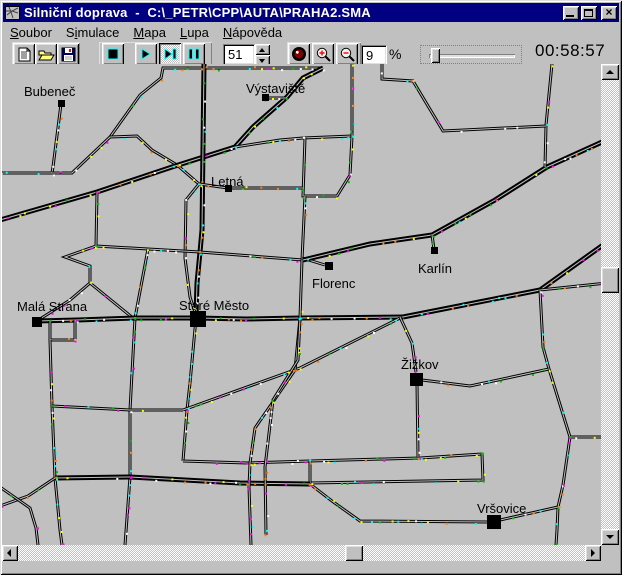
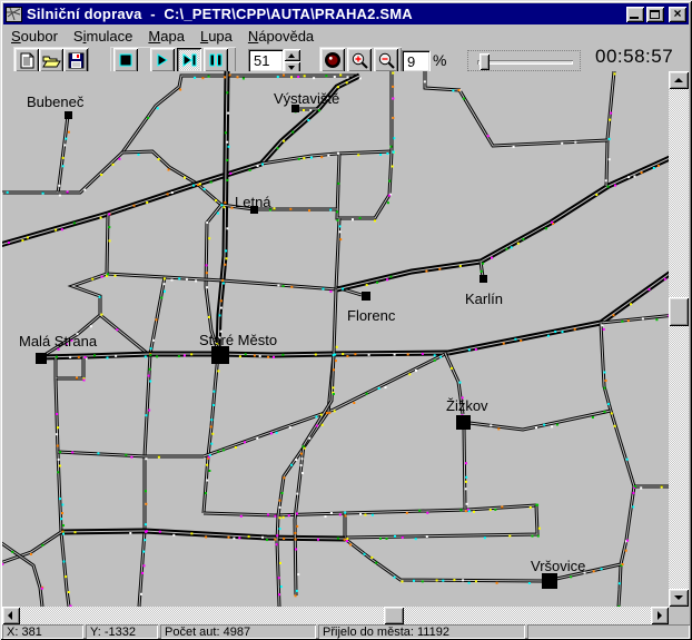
  Silniční doprava - C:\_PETR\CPP\AUTA\PRAHA2.SMA
  ×
  Soubor
  Simulace
  Mapa
  Lupa
  Nápověda
  51
  9
  %
  00:58:57
  Bubeneč
  Výstaviště
  Letná
  Florenc
  Karlín
  Malá Strana
  Staré Město
  Žižkov
  Vršovice
+ X: 381
+ Y: -1332
+ Počet aut: 4987
+ Přijelo do města: 11192
